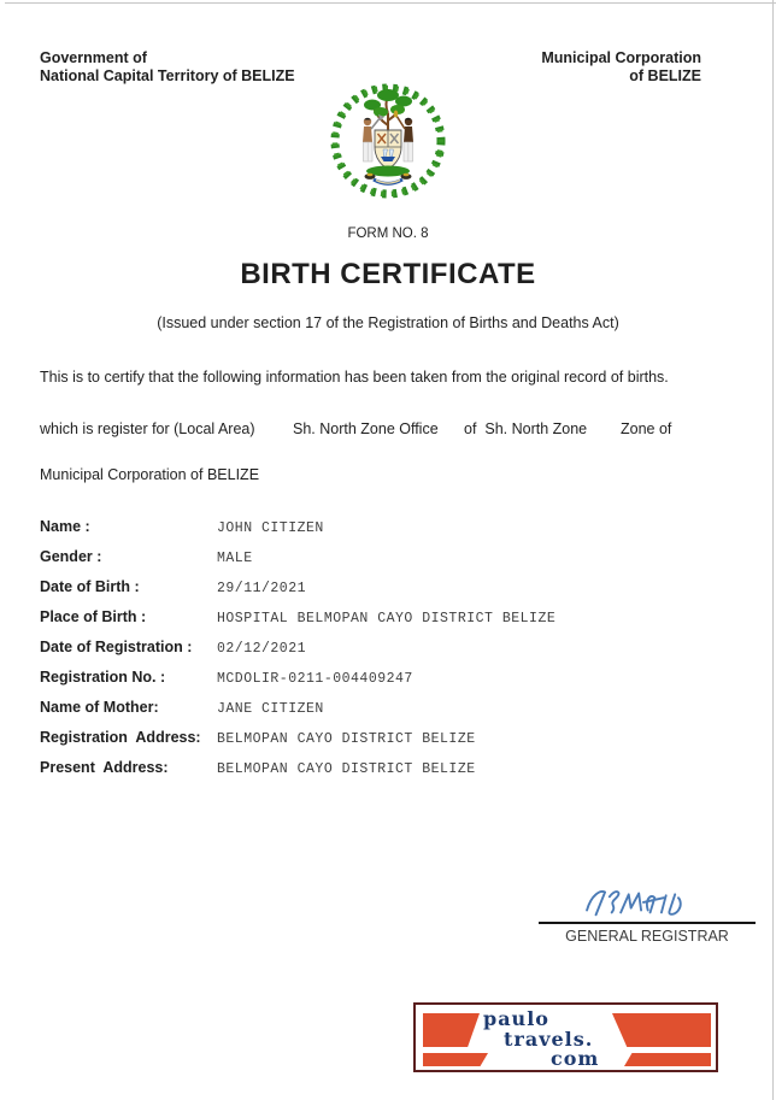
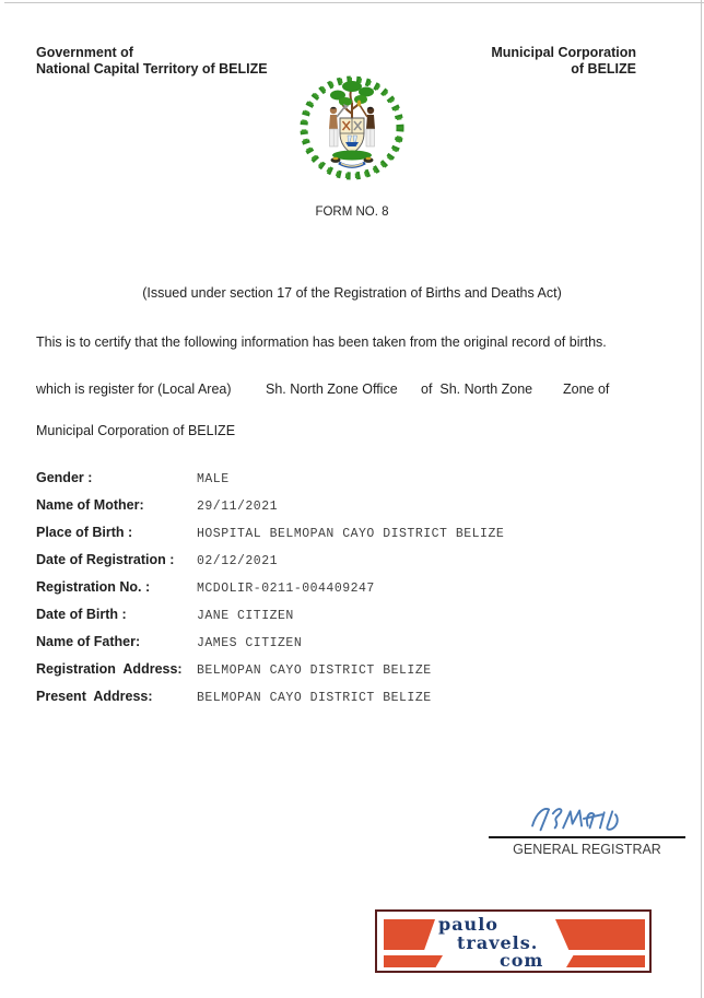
  Government of
  National Capital Territory of BELIZE
  Municipal Corporation
  of BELIZE
  FORM NO. 8
- BIRTH CERTIFICATE
  (Issued under section 17 of the Registration of Births and Deaths Act)
  This is to certify that the following information has been taken from the original record of births.
  which is register for (Local Area)
  Sh. North Zone Office
  of Sh. North Zone
  Zone of
  Municipal Corporation of BELIZE
- Name :
- JOHN CITIZEN
  Gender :
  MALE
- Date of Birth :
+ Name of Mother:
  29/11/2021
  Place of Birth :
  HOSPITAL BELMOPAN CAYO DISTRICT BELIZE
  Date of Registration :
  02/12/2021
  Registration No. :
  MCDOLIR-0211-004409247
- Name of Mother:
+ Date of Birth :
  JANE CITIZEN
+ Name of Father:
+ JAMES CITIZEN
  Registration Address:
  BELMOPAN CAYO DISTRICT BELIZE
  Present Address:
  BELMOPAN CAYO DISTRICT BELIZE
  GENERAL REGISTRAR
  paulo
  travels.
  com
